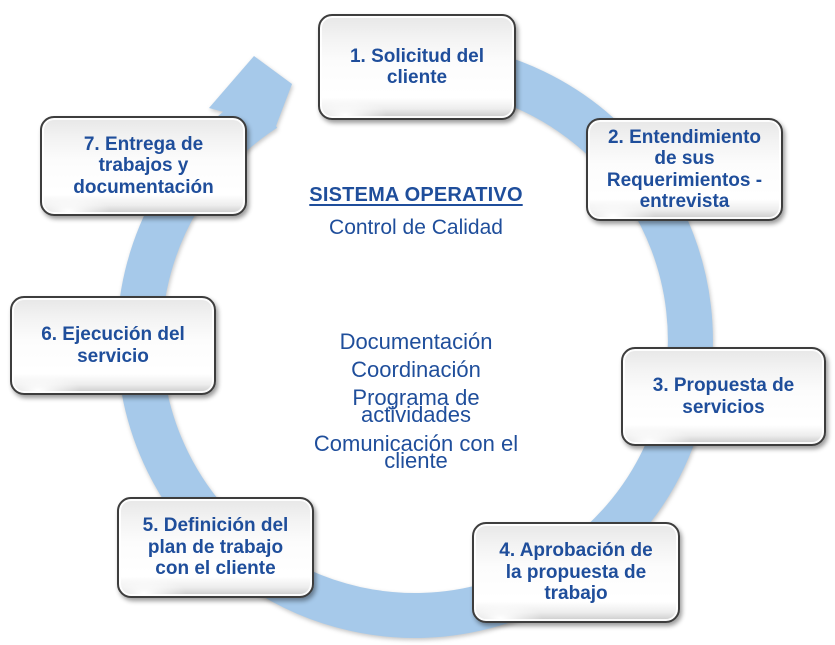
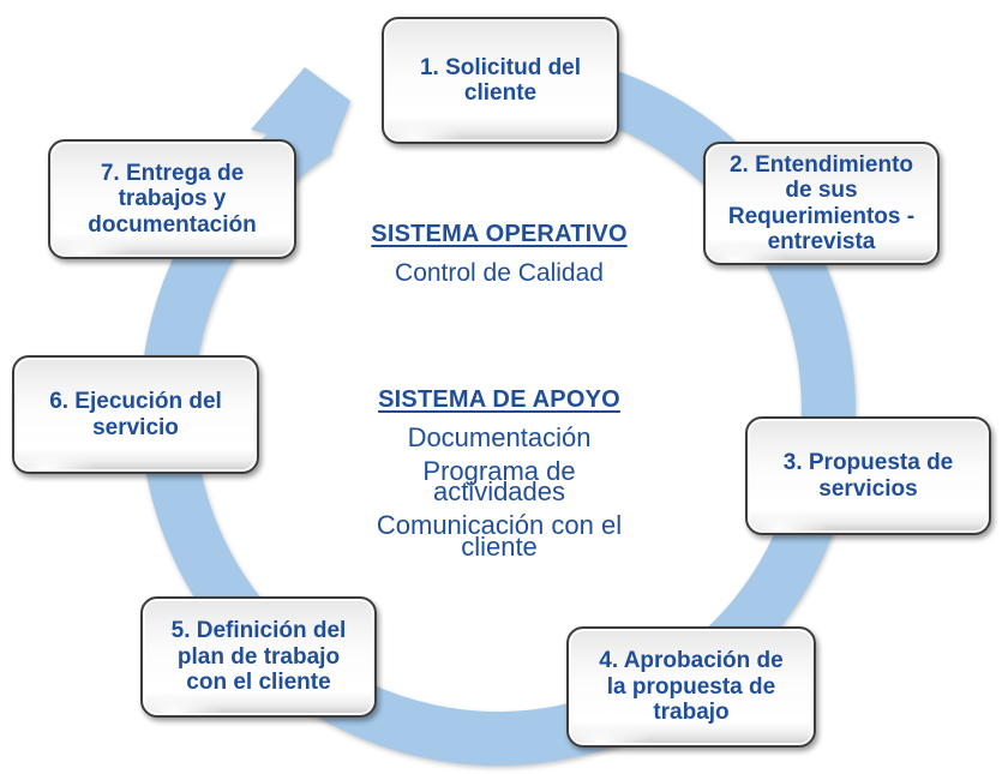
  1. Solicitud del
  cliente
  2. Entendimiento
  de sus
  Requerimientos -
  entrevista
  3. Propuesta de
  servicios
  4. Aprobación de
  la propuesta de
  trabajo
  5. Definición del
  plan de trabajo
  con el cliente
  6. Ejecución del
  servicio
  7. Entrega de
  trabajos y
  documentación
  SISTEMA OPERATIVO
  Control de Calidad
+ SISTEMA DE APOYO
  Documentación
- Coordinación
  Programa de
  actividades
  Comunicación con el
  cliente
